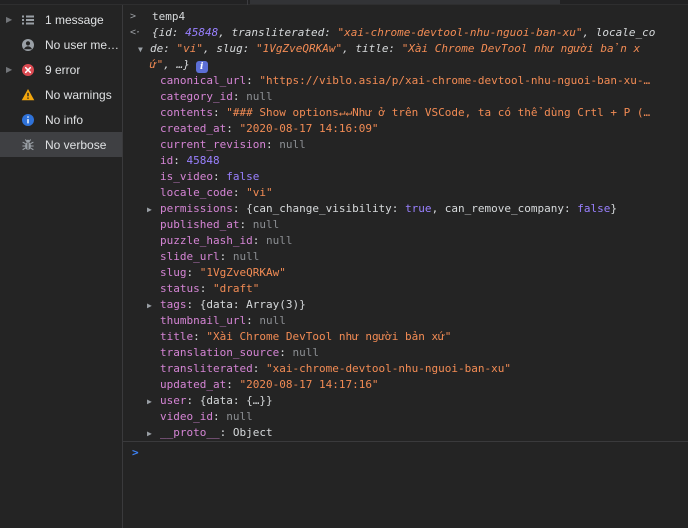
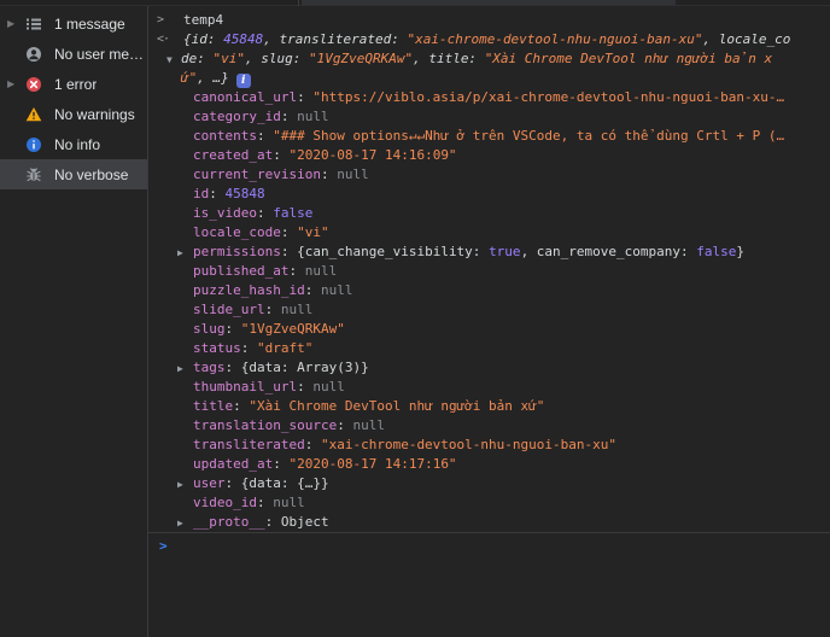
  ▶
  1 message
  No user me…
  ▶
- 9 error
+ 1 error
  No warnings
  No info
  No verbose
  >
  temp4
  <·
  {id: 45848, transliterated: "xai-chrome-devtool-nhu-nguoi-ban-xu", locale_co
  ▼
  de: "vi", slug: "1VgZveQRKAw", title: "Xài Chrome DevTool như người bản x
  ứ", …} i
  canonical_url: "https://viblo.asia/p/xai-chrome-devtool-nhu-nguoi-ban-xu-…
  category_id: null
  contents: "### Show options↵↵Như ở trên VSCode, ta có thể dùng Crtl + P (…
  created_at: "2020-08-17 14:16:09"
  current_revision: null
  id: 45848
  is_video: false
  locale_code: "vi"
  ▶
  permissions: {can_change_visibility: true, can_remove_company: false}
  published_at: null
  puzzle_hash_id: null
  slide_url: null
  slug: "1VgZveQRKAw"
  status: "draft"
  ▶
  tags: {data: Array(3)}
  thumbnail_url: null
  title: "Xài Chrome DevTool như người bản xứ"
  translation_source: null
  transliterated: "xai-chrome-devtool-nhu-nguoi-ban-xu"
  updated_at: "2020-08-17 14:17:16"
  ▶
  user: {data: {…}}
  video_id: null
  ▶
  __proto__: Object
  >
